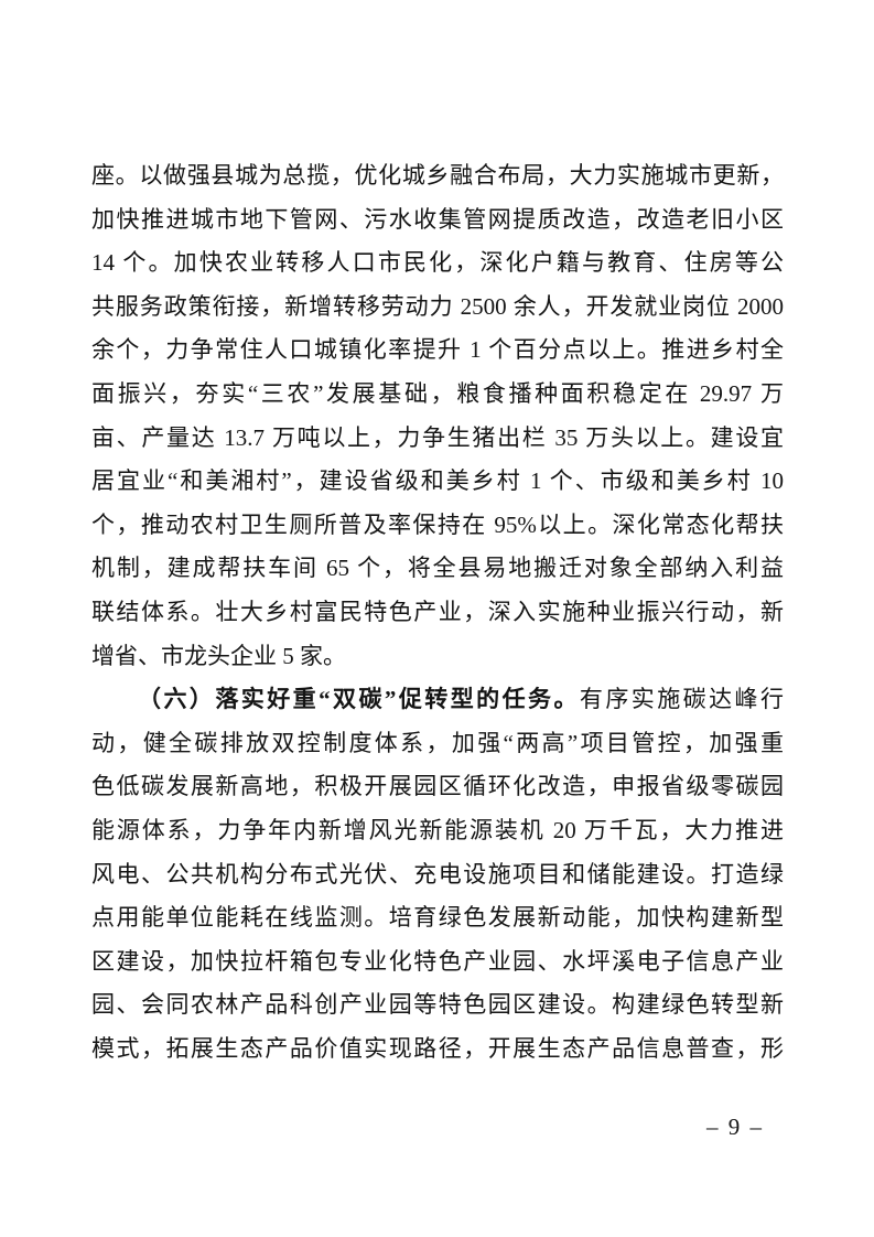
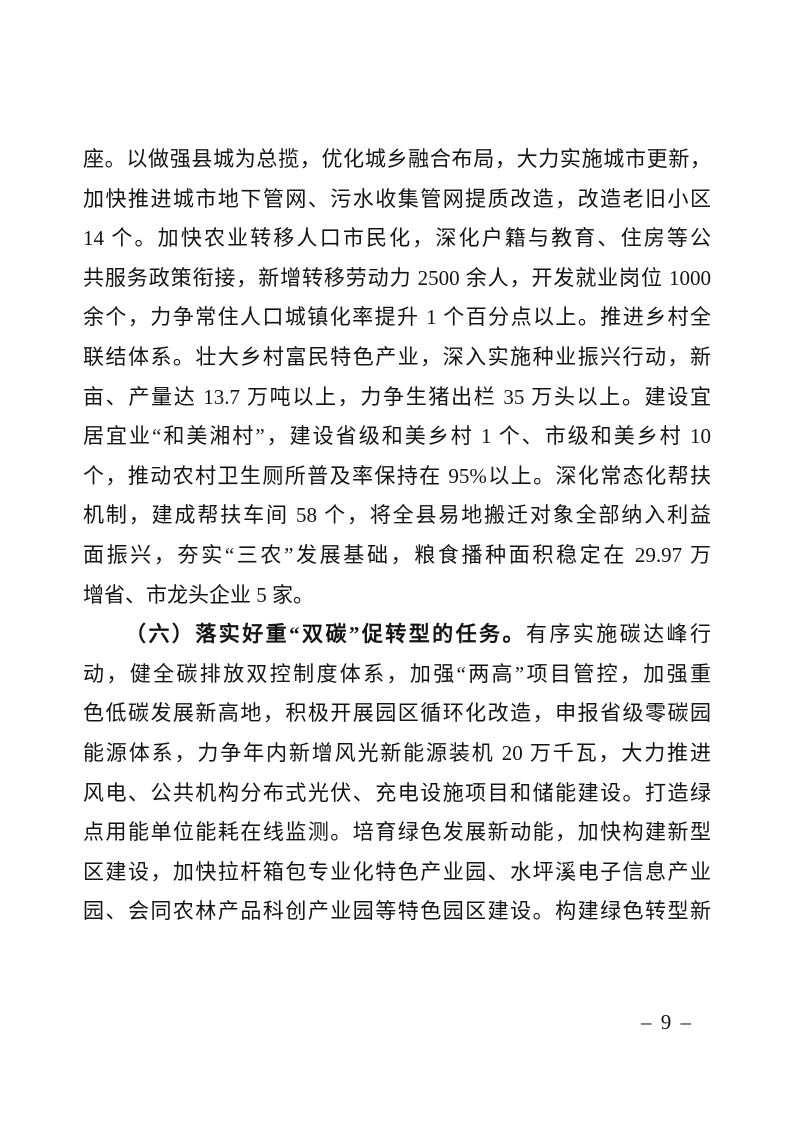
  座。以做强县城为总揽，优化城乡融合布局，大力实施城市更新，
  加快推进城市地下管网、污水收集管网提质改造，改造老旧小区
  14 个。加快农业转移人口市民化，深化户籍与教育、住房等公
- 共服务政策衔接，新增转移劳动力 2500 余人，开发就业岗位 2000
+ 共服务政策衔接，新增转移劳动力 2500 余人，开发就业岗位 1000
  余个，力争常住人口城镇化率提升 1 个百分点以上。推进乡村全
- 面振兴，夯实“三农”发展基础，粮食播种面积稳定在 29.97 万
+ 联结体系。壮大乡村富民特色产业，深入实施种业振兴行动，新
  亩、产量达 13.7 万吨以上，力争生猪出栏 35 万头以上。建设宜
  居宜业“和美湘村”，建设省级和美乡村 1 个、市级和美乡村 10
  个，推动农村卫生厕所普及率保持在 95%以上。深化常态化帮扶
- 机制，建成帮扶车间 65 个，将全县易地搬迁对象全部纳入利益
+ 机制，建成帮扶车间 58 个，将全县易地搬迁对象全部纳入利益
- 联结体系。壮大乡村富民特色产业，深入实施种业振兴行动，新
+ 面振兴，夯实“三农”发展基础，粮食播种面积稳定在 29.97 万
  增省、市龙头企业 5 家。
  （六）落实好重“双碳”促转型的任务。有序实施碳达峰行
  动，健全碳排放双控制度体系，加强“两高”项目管控，加强重
  色低碳发展新高地，积极开展园区循环化改造，申报省级零碳园
  能源体系，力争年内新增风光新能源装机 20 万千瓦，大力推进
  风电、公共机构分布式光伏、充电设施项目和储能建设。打造绿
  点用能单位能耗在线监测。培育绿色发展新动能，加快构建新型
  区建设，加快拉杆箱包专业化特色产业园、水坪溪电子信息产业
  园、会同农林产品科创产业园等特色园区建设。构建绿色转型新
- 模式，拓展生态产品价值实现路径，开展生态产品信息普查，形
  – 9 –
